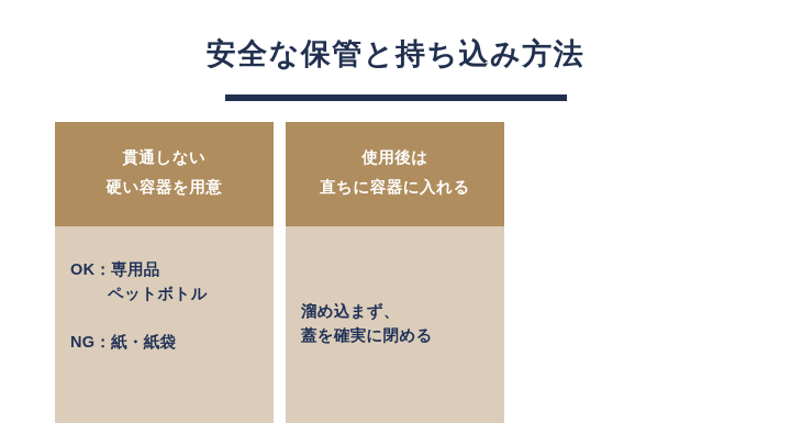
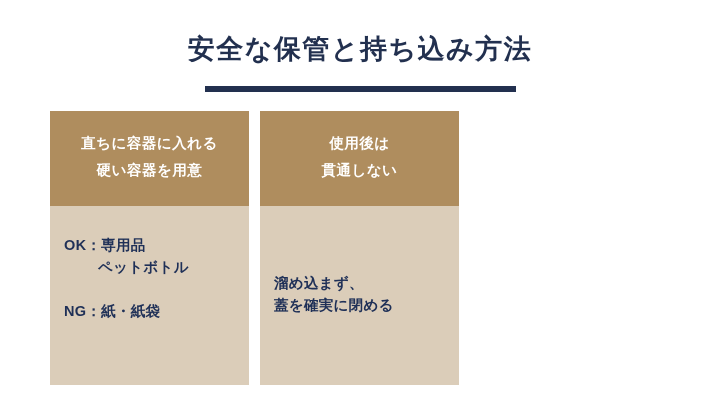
  安全な保管と持ち込み方法
- 貫通しない
+ 直ちに容器に入れる
  硬い容器を用意
  OK：専用品
  ペットボトル
  NG：紙・紙袋
  使用後は
- 直ちに容器に入れる
+ 貫通しない
  溜め込まず、
  蓋を確実に閉める
